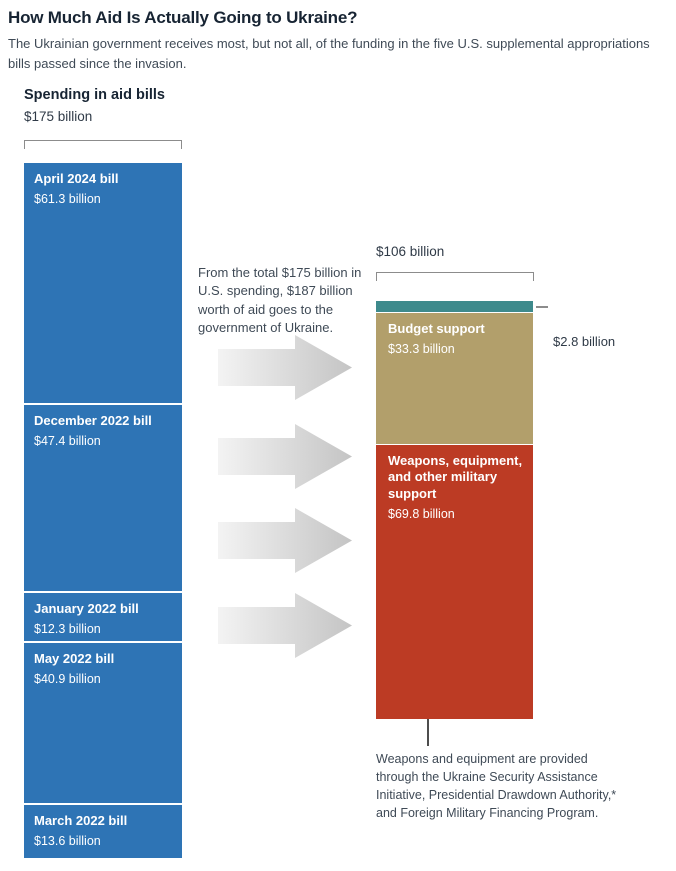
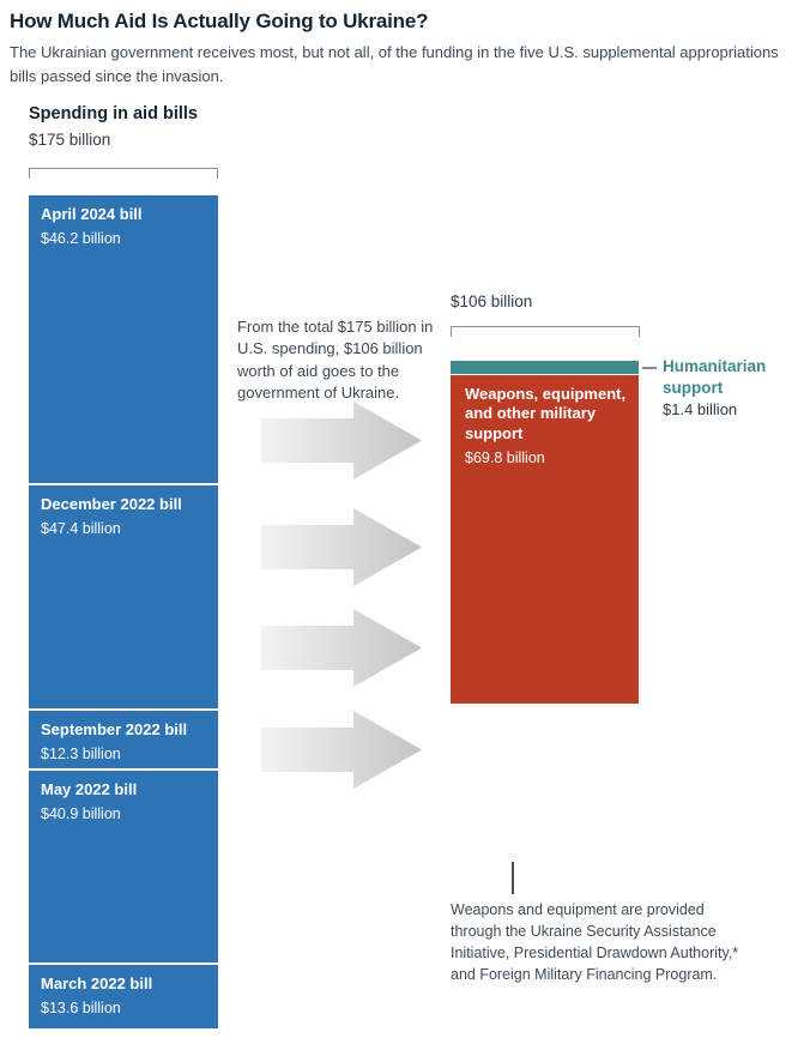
  How Much Aid Is Actually Going to Ukraine?
  The Ukrainian government receives most, but not all, of the funding in the five U.S. supplemental appropriations bills passed since the invasion.
  Spending in aid bills
  $175 billion
  April 2024 bill
- $61.3 billion
+ $46.2 billion
  December 2022 bill
  $47.4 billion
- January 2022 bill
+ September 2022 bill
  $12.3 billion
  May 2022 bill
  $40.9 billion
  March 2022 bill
  $13.6 billion
- From the total $175 billion in U.S. spending, $187 billion worth of aid goes to the government of Ukraine.
+ From the total $175 billion in U.S. spending, $106 billion worth of aid goes to the government of Ukraine.
  $106 billion
- Budget support
- $33.3 billion
  Weapons, equipment, and other military support
  $69.8 billion
+ Humanitarian support
- $2.8 billion
+ $1.4 billion
  Weapons and equipment are provided through the Ukraine Security Assistance Initiative, Presidential Drawdown Authority,* and Foreign Military Financing Program.
